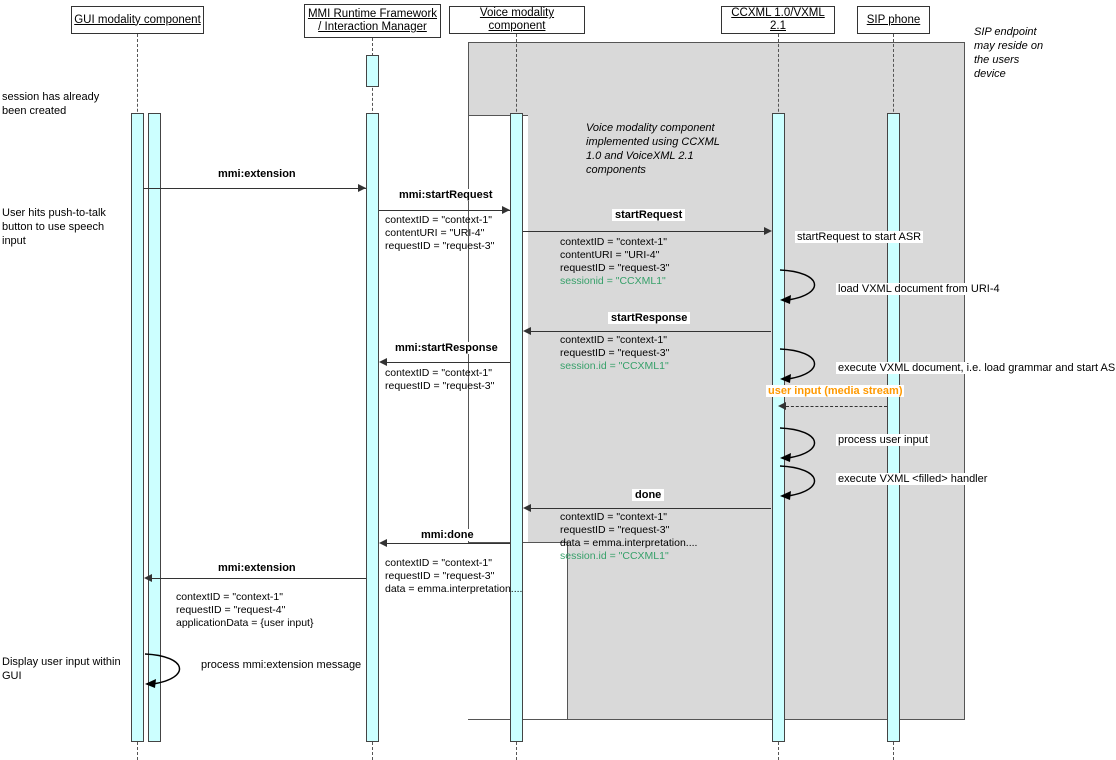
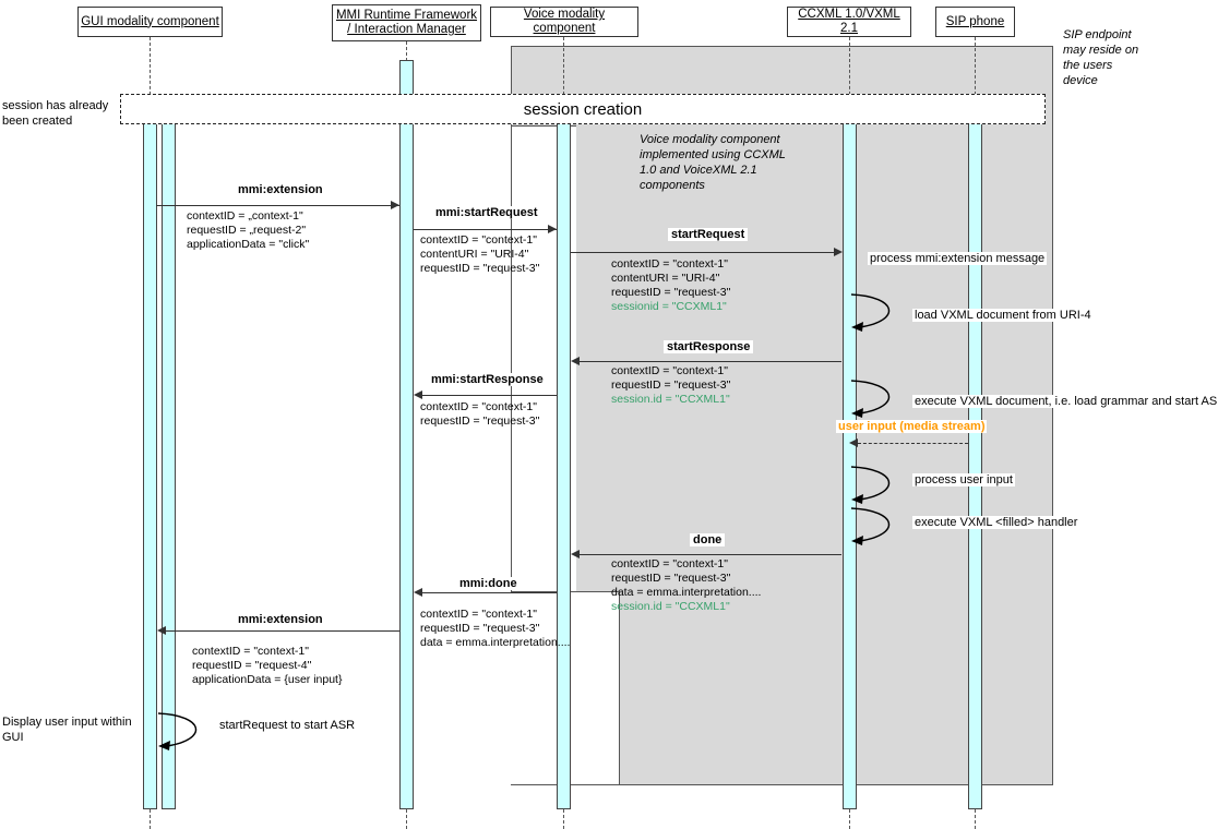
  GUI modality component
  MMI Runtime Framework
  / Interaction Manager
  Voice modality component
  CCXML 1.0/VXML 2.1
  SIP phone
+ session creation
  session has already
  been created
- User hits push-to-talk
- button to use speech
- input
  Display user input within
  GUI
  SIP endpoint
  may reside on
  the users
  device
  Voice modality component
  implemented using CCXML
  1.0 and VoiceXML 2.1
  components
  mmi:extension
+ contextID = „context-1"
+ requestID = „request-2"
+ applicationData = "click"
  mmi:startRequest
  contextID = "context-1"
  contentURI = "URI-4"
  requestID = "request-3"
  startRequest
  contextID = "context-1"
  contentURI = "URI-4"
  requestID = "request-3"
  sessionid = "CCXML1"
- startRequest to start ASR
+ process mmi:extension message
  load VXML document from URI-4
  startResponse
  contextID = "context-1"
  requestID = "request-3"
  session.id = "CCXML1"
  mmi:startResponse
  contextID = "context-1"
  requestID = "request-3"
  execute VXML document, i.e. load grammar and start AS
  user input (media stream)
  process user input
  execute VXML <filled> handler
  done
  contextID = "context-1"
  requestID = "request-3"
  data = emma.interpretation....
  session.id = "CCXML1"
  mmi:done
  contextID = "context-1"
  requestID = "request-3"
  data = emma.interpretation....
  mmi:extension
  contextID = "context-1"
  requestID = "request-4"
  applicationData = {user input}
- process mmi:extension message
+ startRequest to start ASR
